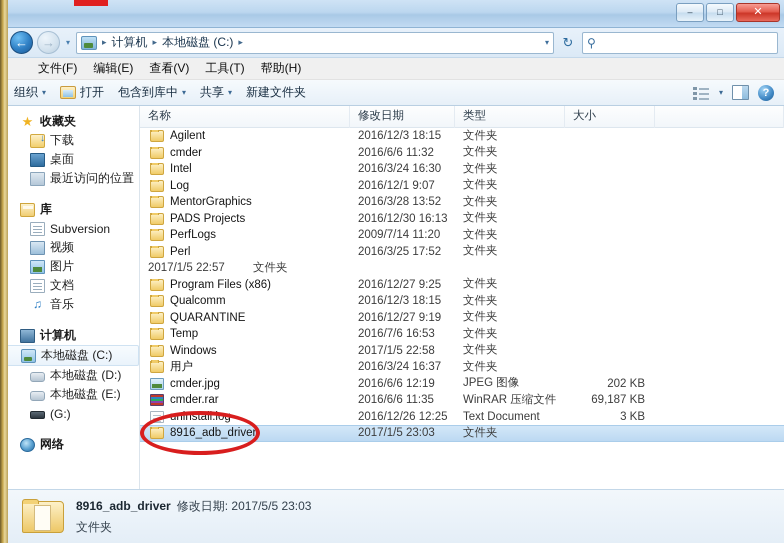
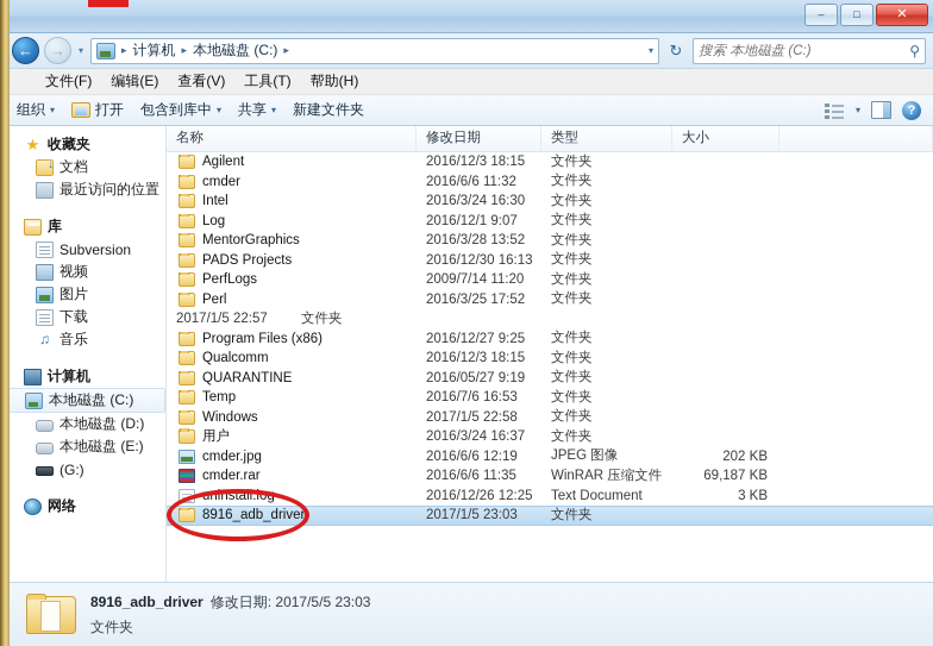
  –
  □
  ✕
  ←
  →
  ▾
  ▸
  计算机
  ▸
  本地磁盘 (C:)
  ▸
  ▾
  ↻
+ 搜索 本地磁盘 (C:)
  ⚲
  文件(F)
  编辑(E)
  查看(V)
  工具(T)
  帮助(H)
  组织
  ▾
  打开
  包含到库中
  ▾
  共享
  ▾
  新建文件夹
  ▾
  ?
  ★
  收藏夹
- 下载
+ 文档
- 桌面
  最近访问的位置
  库
  Subversion
  视频
  图片
- 文档
+ 下载
  ♫
  音乐
  计算机
  本地磁盘 (C:)
  本地磁盘 (D:)
  本地磁盘 (E:)
  (G:)
  网络
  名称
  修改日期
  类型
  大小
  Agilent
  2016/12/3 18:15
  文件夹
  cmder
  2016/6/6 11:32
  文件夹
  Intel
  2016/3/24 16:30
  文件夹
  Log
  2016/12/1 9:07
  文件夹
  MentorGraphics
  2016/3/28 13:52
  文件夹
  PADS Projects
  2016/12/30 16:13
  文件夹
  PerfLogs
  2009/7/14 11:20
  文件夹
  Perl
  2016/3/25 17:52
  文件夹
  2017/1/5 22:57
  文件夹
  Program Files (x86)
  2016/12/27 9:25
  文件夹
  Qualcomm
  2016/12/3 18:15
  文件夹
  QUARANTINE
- 2016/12/27 9:19
+ 2016/05/27 9:19
  文件夹
  Temp
  2016/7/6 16:53
  文件夹
  Windows
  2017/1/5 22:58
  文件夹
  用户
  2016/3/24 16:37
  文件夹
  cmder.jpg
  2016/6/6 12:19
  JPEG 图像
  202 KB
  cmder.rar
  2016/6/6 11:35
  WinRAR 压缩文件
  69,187 KB
  uninstall.log
  2016/12/26 12:25
  Text Document
  3 KB
  8916_adb_driver
  2017/1/5 23:03
  文件夹
  8916_adb_driver
  修改日期: 2017/5/5 23:03
  文件夹
